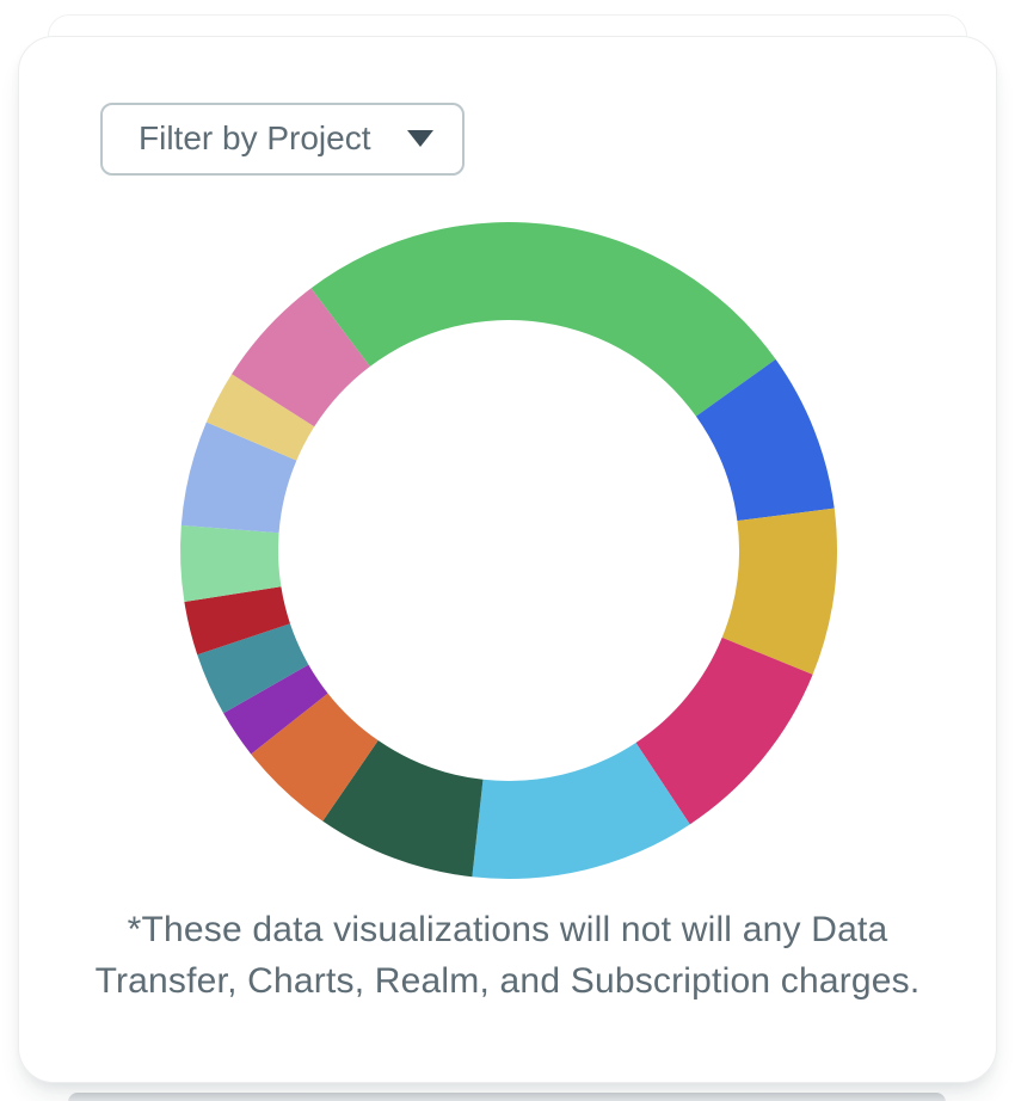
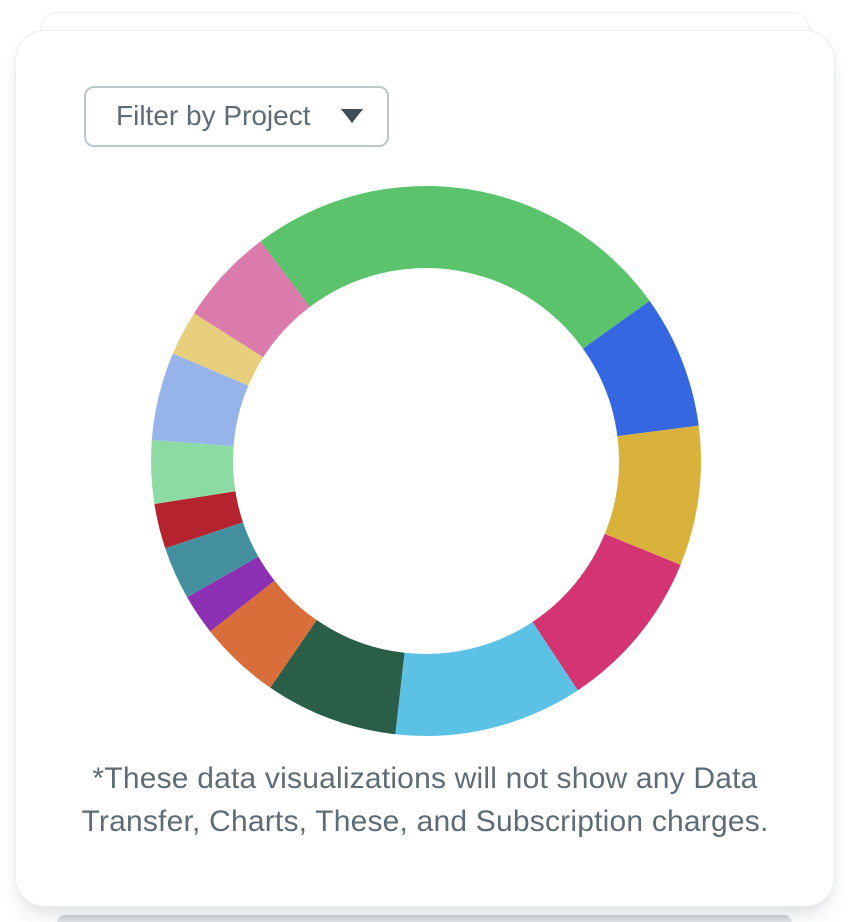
  Filter by Project
- *These data visualizations will not will any Data
+ *These data visualizations will not show any Data
- Transfer, Charts, Realm, and Subscription charges.
+ Transfer, Charts, These, and Subscription charges.
